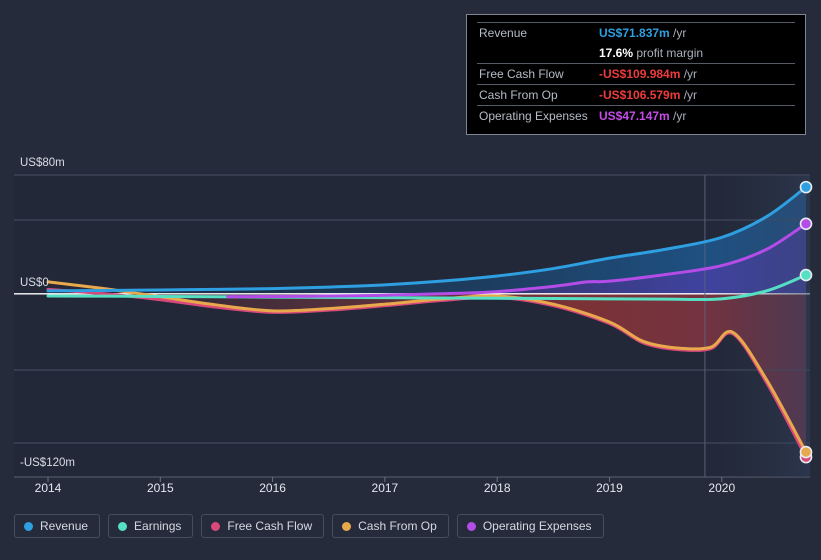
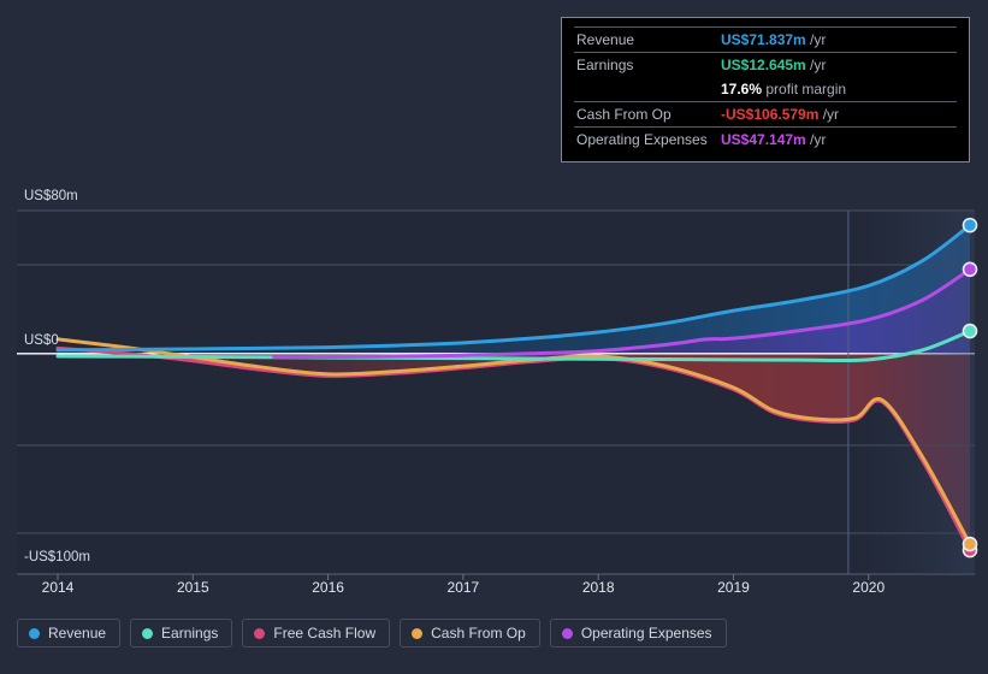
  US$80m
  US$0
- -US$120m
+ -US$100m
  2014
  2015
  2016
  2017
  2018
  2019
  2020
  Revenue	US$71.837m /yr
+ Earnings	US$12.645m /yr
  	17.6% profit margin
- Free Cash Flow	-US$109.984m /yr
  Cash From Op	-US$106.579m /yr
  Operating Expenses	US$47.147m /yr
  Revenue
  Earnings
  Free Cash Flow
  Cash From Op
  Operating Expenses
